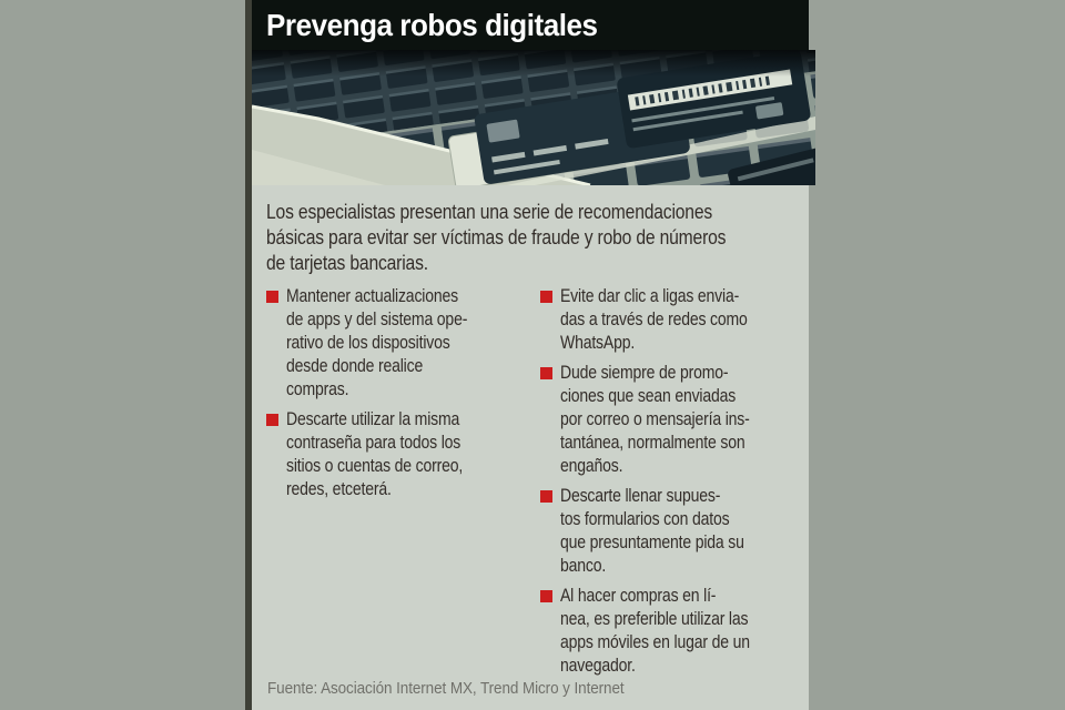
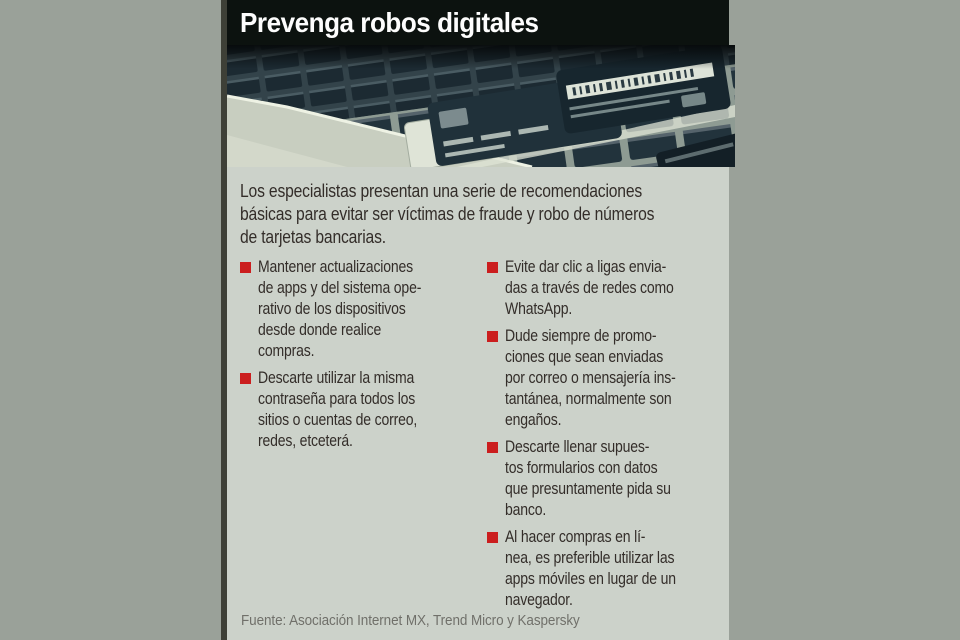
  Prevenga robos digitales
  Los especialistas presentan una serie de recomendaciones
  básicas para evitar ser víctimas de fraude y robo de números
  de tarjetas bancarias.
  Mantener actualizaciones
  de apps y del sistema ope-
  rativo de los dispositivos
  desde donde realice
  compras.
  Descarte utilizar la misma
  contraseña para todos los
  sitios o cuentas de correo,
  redes, etceterá.
  Evite dar clic a ligas envia-
  das a través de redes como
  WhatsApp.
  Dude siempre de promo-
  ciones que sean enviadas
  por correo o mensajería ins-
  tantánea, normalmente son
  engaños.
  Descarte llenar supues-
  tos formularios con datos
  que presuntamente pida su
  banco.
  Al hacer compras en lí-
  nea, es preferible utilizar las
  apps móviles en lugar de un
  navegador.
- Fuente: Asociación Internet MX, Trend Micro y Internet
+ Fuente: Asociación Internet MX, Trend Micro y Kaspersky
